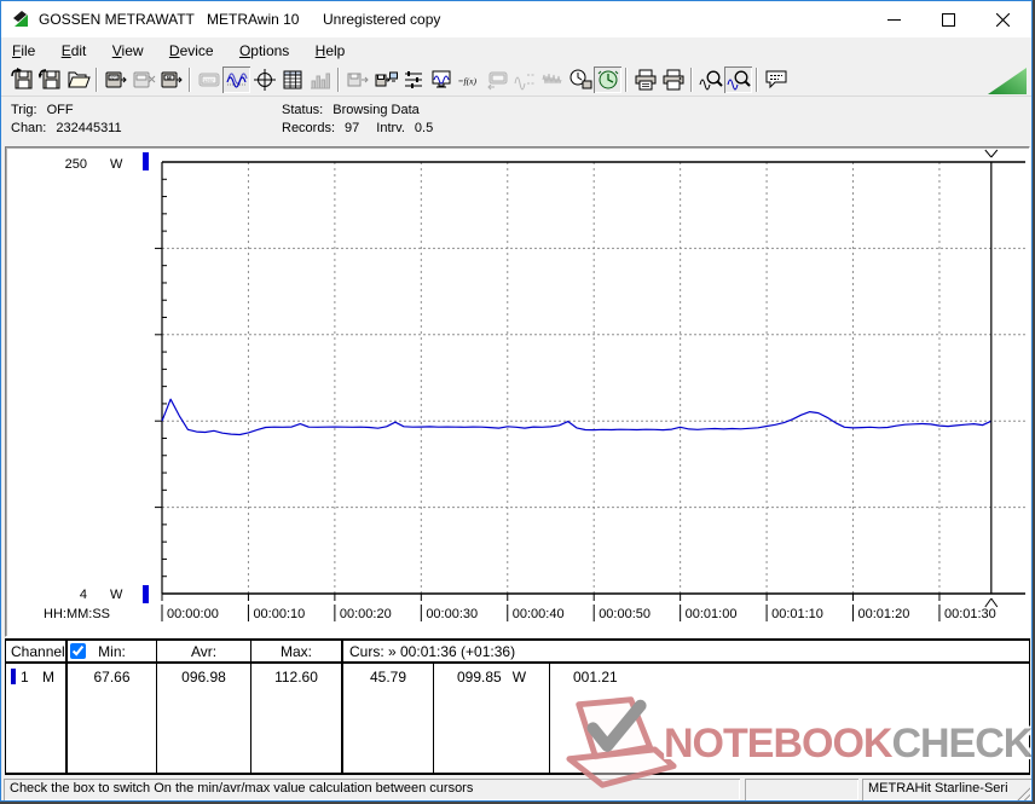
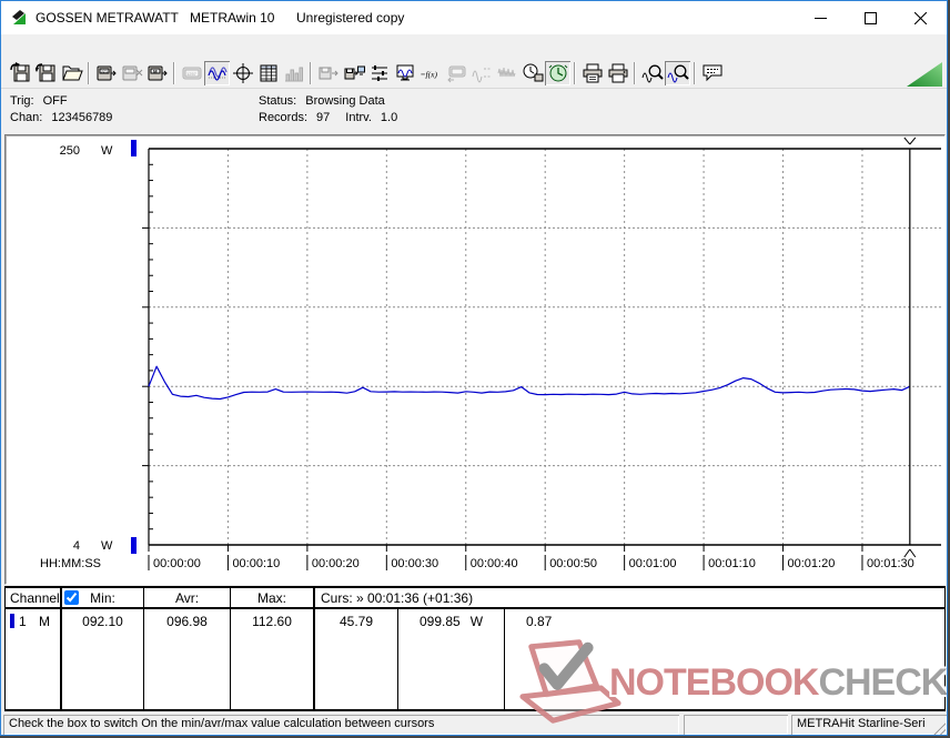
  GOSSEN METRAWATT
  METRAwin 10
  Unregistered copy
- File Edit View Device Options Help
  =f(x)
  Trig: OFF
- Chan: 232445311
+ Chan: 123456789
  Status: Browsing Data
- Records: 97 Intrv. 0.5
+ Records: 97 Intrv. 1.0
  00:00:00
  00:00:10
  00:00:20
  00:00:30
  00:00:40
  00:00:50
  00:01:00
  00:01:10
  00:01:20
  00:01:30
  HH:MM:SS
  250
  W
  4
  W
  Channel:
  Min:
  Avr:
  Max:
  Curs: » 00:01:36 (+01:36)
  1
  M
- 67.66
+ 092.10
  096.98
  112.60
  45.79
  099.85 W
- 001.21
+ 0.87
  NOTEBOOKCHECK
  Check the box to switch On the min/avr/max value calculation between cursors
  METRAHit Starline-Seri
